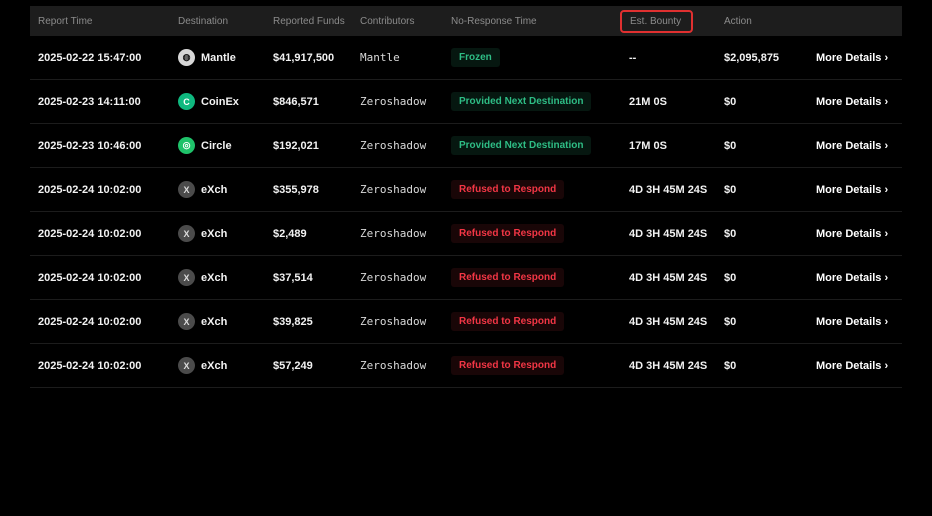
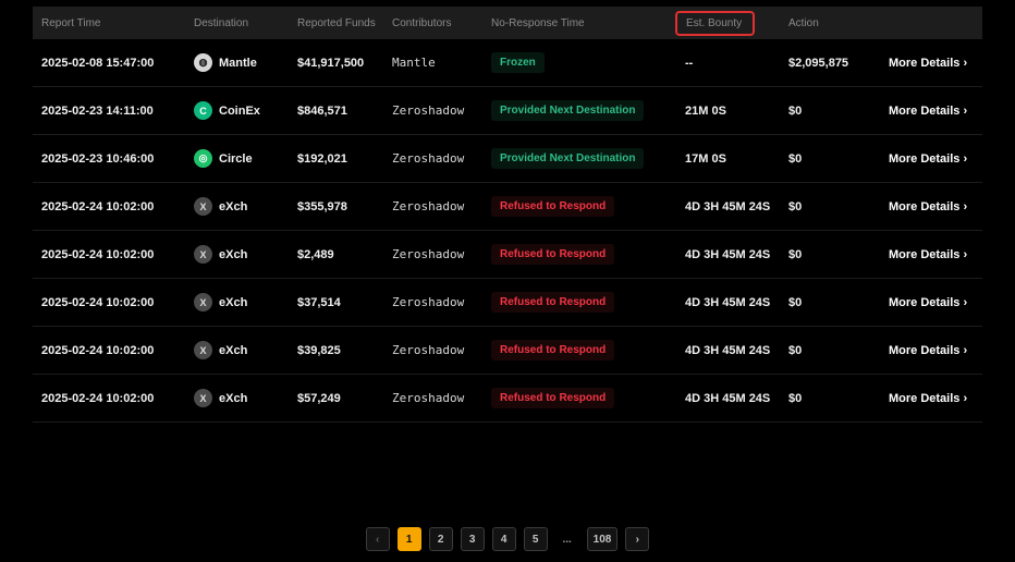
  Report Time
  Destination
  Reported Funds
  Contributors
  No-Response Time
  Est. Bounty
  Action
- 2025-02-22 15:47:00
+ 2025-02-08 15:47:00
  ◍
  Mantle
  $41,917,500
  Mantle
  Frozen
  --
  $2,095,875
  More Details ›
  2025-02-23 14:11:00
  C
  CoinEx
  $846,571
  Zeroshadow
  Provided Next Destination
  21M 0S
  $0
  More Details ›
  2025-02-23 10:46:00
  ◎
  Circle
  $192,021
  Zeroshadow
  Provided Next Destination
  17M 0S
  $0
  More Details ›
  2025-02-24 10:02:00
  X
  eXch
  $355,978
  Zeroshadow
  Refused to Respond
  4D 3H 45M 24S
  $0
  More Details ›
  2025-02-24 10:02:00
  X
  eXch
  $2,489
  Zeroshadow
  Refused to Respond
  4D 3H 45M 24S
  $0
  More Details ›
  2025-02-24 10:02:00
  X
  eXch
  $37,514
  Zeroshadow
  Refused to Respond
  4D 3H 45M 24S
  $0
  More Details ›
  2025-02-24 10:02:00
  X
  eXch
  $39,825
  Zeroshadow
  Refused to Respond
  4D 3H 45M 24S
  $0
  More Details ›
  2025-02-24 10:02:00
  X
  eXch
  $57,249
  Zeroshadow
  Refused to Respond
  4D 3H 45M 24S
  $0
  More Details ›
+ ‹
+ 1
+ 2
+ 3
+ 4
+ 5
+ ...
+ 108
+ ›
